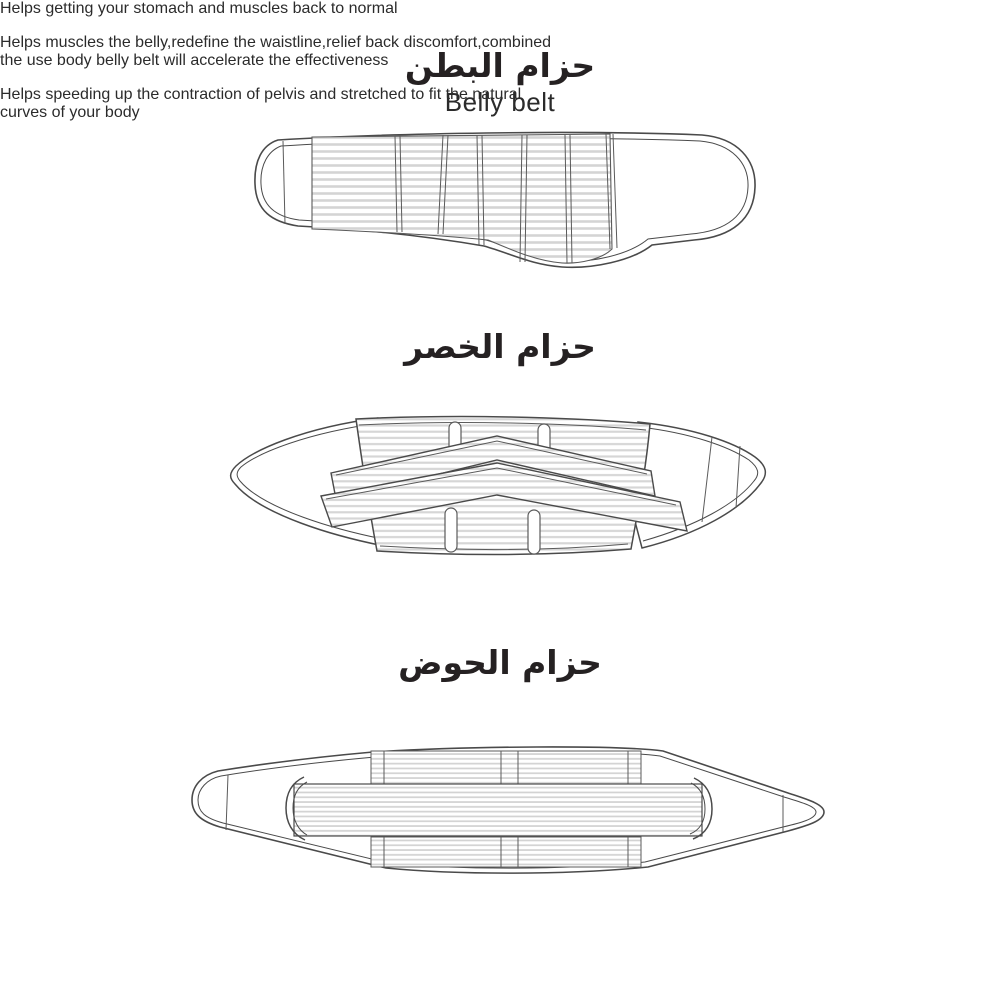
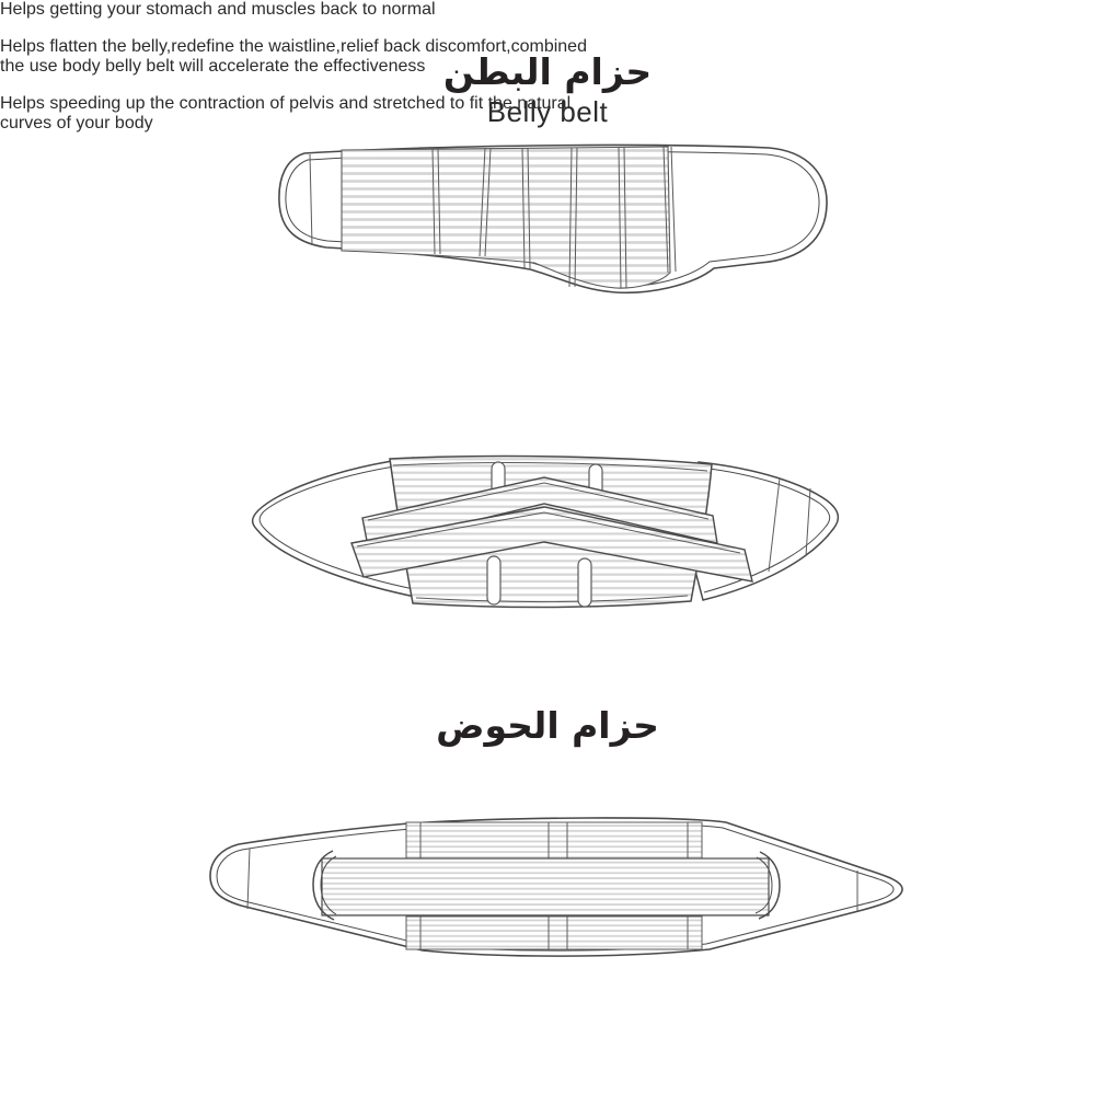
  حزام البطن
  Belly belt
  Helps getting your stomach and muscles back to normal
- حزام الخصر
- Helps muscles the belly,redefine the waistline,relief back discomfort,combined
+ Helps flatten the belly,redefine the waistline,relief back discomfort,combined
  the use body belly belt will accelerate the effectiveness
  حزام الحوض
  Helps speeding up the contraction of pelvis and stretched to fit the natural
  curves of your body
